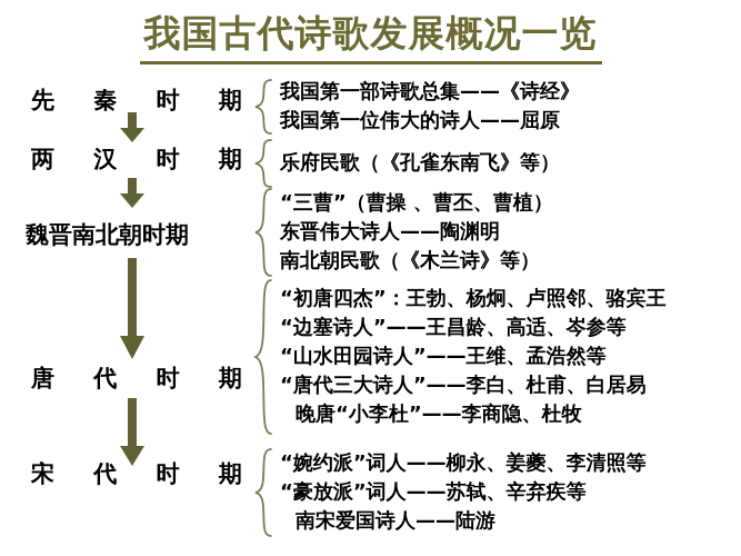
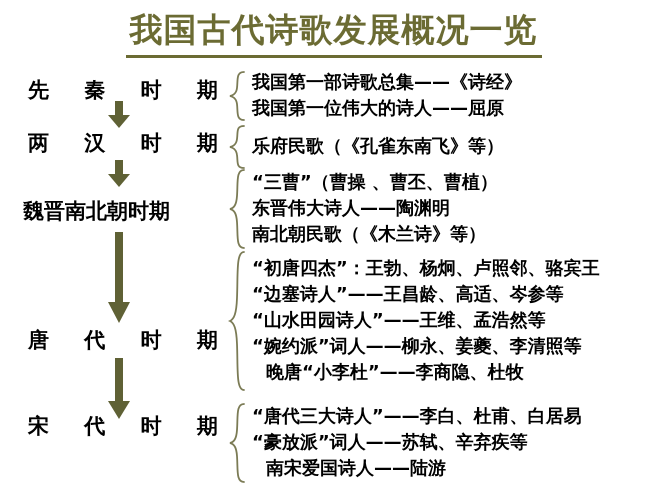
  我国古代诗歌发展概况一览
  先 秦 时 期
  两 汉 时 期
  魏晋南北朝时期
  唐 代 时 期
  宋 代 时 期
  我国第一部诗歌总集——《诗经》
  我国第一位伟大的诗人——屈原
  乐府民歌（《孔雀东南飞》等）
  “三曹”（曹操 、曹丕、曹植）
  东晋伟大诗人——陶渊明
  南北朝民歌（《木兰诗》等）
  “初唐四杰”：王勃、杨炯、卢照邻、骆宾王
  “边塞诗人”——王昌龄、高适、岑参等
  “山水田园诗人”——王维、孟浩然等
- “唐代三大诗人”——李白、杜甫、白居易
+ “婉约派”词人——柳永、姜夔、李清照等
  晚唐“小李杜”——李商隐、杜牧
- “婉约派”词人——柳永、姜夔、李清照等
+ “唐代三大诗人”——李白、杜甫、白居易
  “豪放派”词人——苏轼、辛弃疾等
  南宋爱国诗人——陆游
